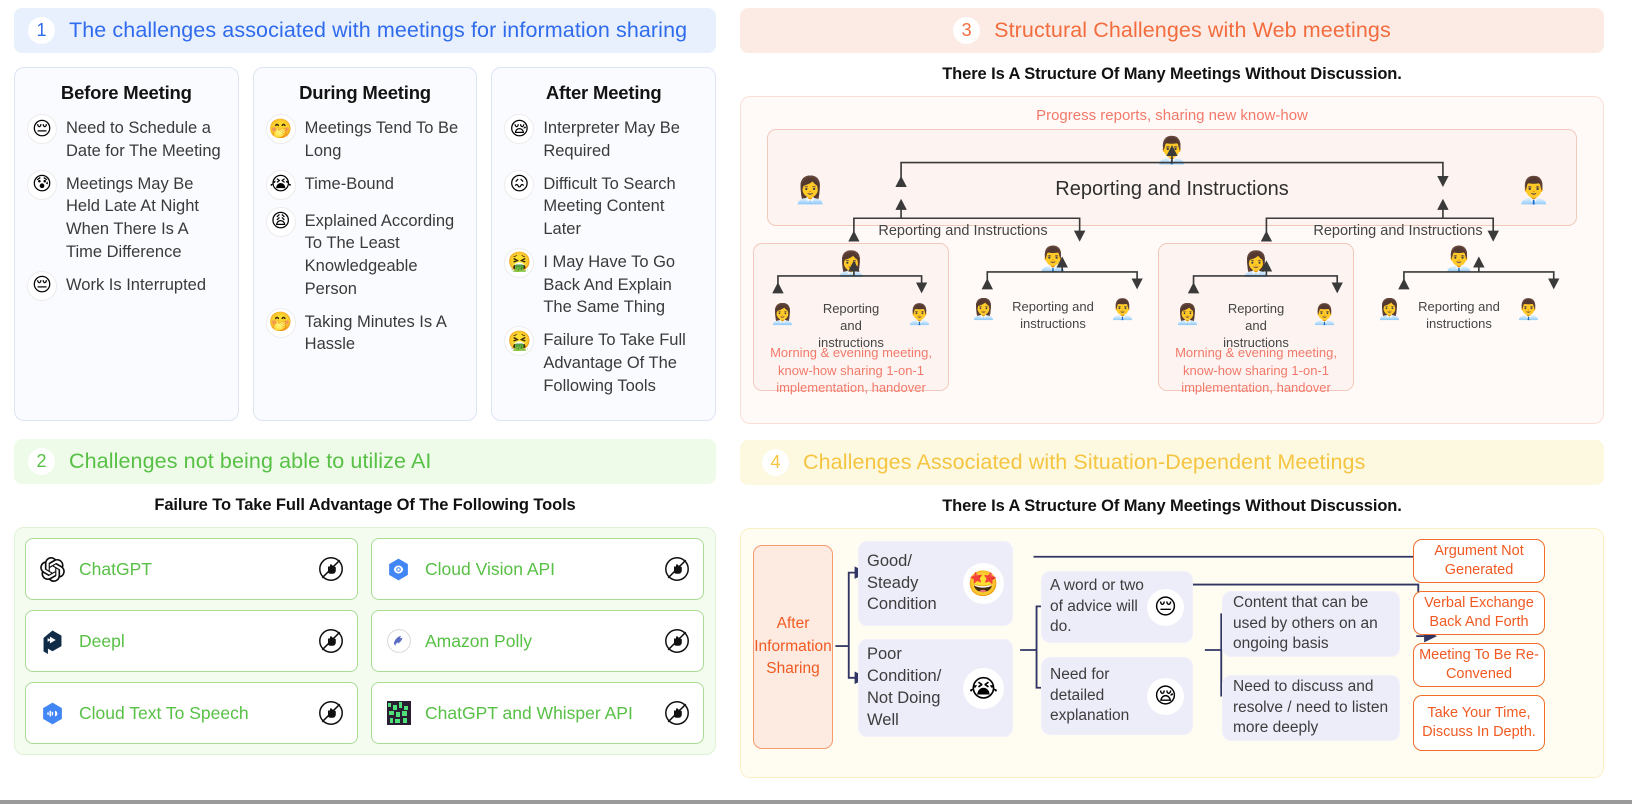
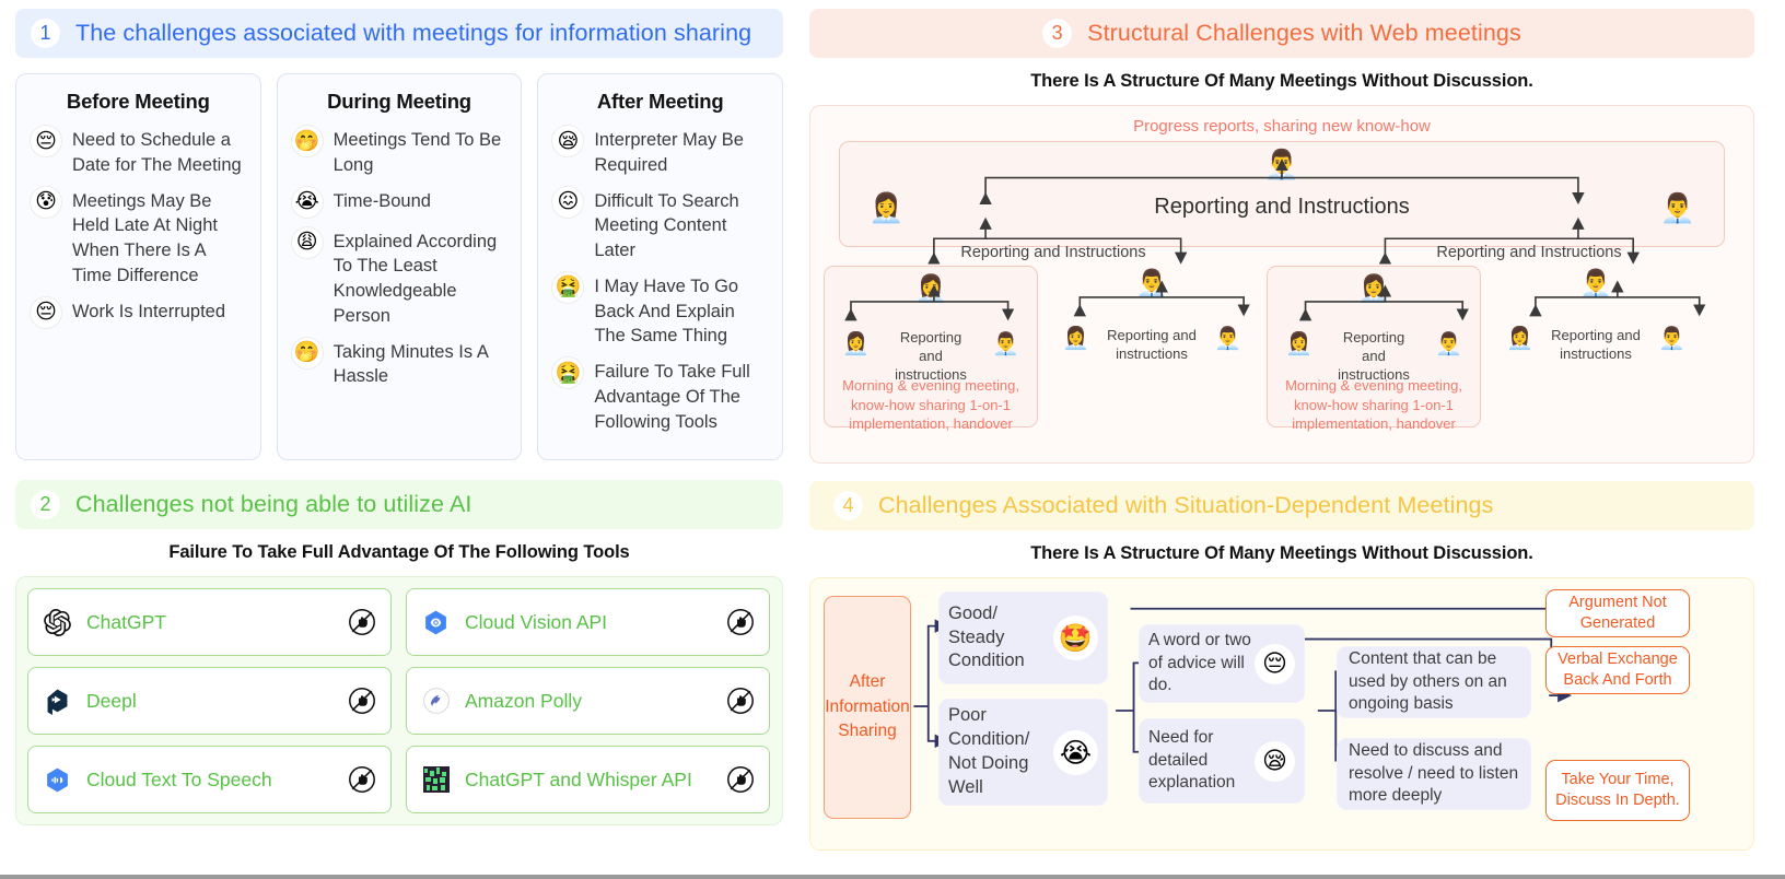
  1
  The challenges associated with meetings for information sharing
  Before Meeting
  😔
  Need to Schedule a Date for The Meeting
  😰
  Meetings May Be Held Late At Night When There Is A Time Difference
  😔
  Work Is Interrupted
  During Meeting
  🤭
  Meetings Tend To Be Long
  😭
  Time-Bound
  😩
  Explained According To The Least Knowledgeable Person
  🤭
  Taking Minutes Is A Hassle
  After Meeting
  😪
  Interpreter May Be Required
  😖
  Difficult To Search Meeting Content Later
  🤮
  I May Have To Go Back And Explain The Same Thing
  🤮
  Failure To Take Full Advantage Of The Following Tools
  2
  Challenges not being able to utilize AI
  Failure To Take Full Advantage Of The Following Tools
  ChatGPT
  Cloud Vision API
  Deepl
  Amazon Polly
  Cloud Text To Speech
  ChatGPT and Whisper API
  3
  Structural Challenges with Web meetings
  There Is A Structure Of Many Meetings Without Discussion.
  Progress reports, sharing new know-how
  Reporting and Instructions
  👩‍💼
  👨‍💼
  Reporting and Instructions
  Reporting and Instructions
  👩‍💼
  👩‍💼
  👨‍💼
  Reporting
  and
  instructions
  Morning & evening meeting,
  know-how sharing 1-on-1
  implementation, handover
  👨‍💼
  👩‍💼
  👨‍💼
  Reporting and
  instructions
  👩‍💼
  👩‍💼
  👨‍💼
  Reporting
  and
  instructions
  Morning & evening meeting,
  know-how sharing 1-on-1
  implementation, handover
  👨‍💼
  👩‍💼
  👨‍💼
  Reporting and
  instructions
  4
  Challenges Associated with Situation-Dependent Meetings
  There Is A Structure Of Many Meetings Without Discussion.
  After Information Sharing
  Good/ Steady Condition
  🤩
  Poor Condition/ Not Doing Well
  😭
  A word or two of advice will do.
  😔
  Need for detailed explanation
  😪
  Content that can be used by others on an ongoing basis
  Need to discuss and resolve / need to listen more deeply
  Argument Not Generated
  Verbal Exchange Back And Forth
- Meeting To Be Re-Convened
  Take Your Time, Discuss In Depth.
